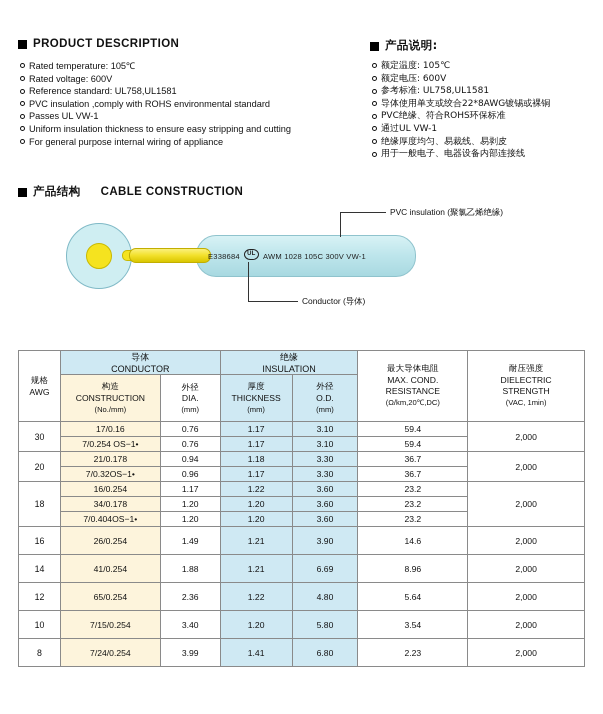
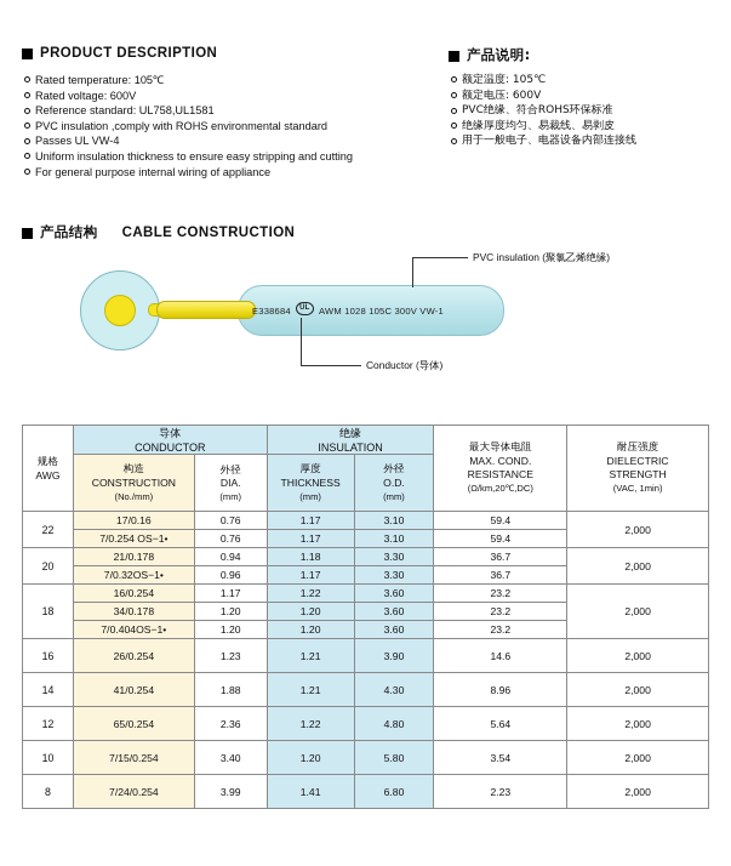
  PRODUCT DESCRIPTION
  产品说明:
  产品结构
  CABLE CONSTRUCTION
  Rated temperature: 105℃
  Rated voltage: 600V
  Reference standard: UL758,UL1581
  PVC insulation ,comply with ROHS environmental standard
- Passes UL VW-1
+ Passes UL VW-4
  Uniform insulation thickness to ensure easy stripping and cutting
  For general purpose internal wiring of appliance
  额定温度: 105℃
  额定电压: 600V
- 参考标准: UL758,UL1581
- 导体使用单支或绞合22*8AWG镀锡或裸铜
  PVC绝缘、符合ROHS环保标准
- 通过UL VW-1
  绝缘厚度均匀、易裁线、易剥皮
  用于一般电子、电器设备内部连接线
  E338684
  AWM 1028 105C 300V VW-1
  PVC insulation (聚氯乙烯绝缘)
  Conductor (导体)
  规格 AWG	导体 CONDUCTOR	绝缘 INSULATION	最大导体电阻 MAX. COND. RESISTANCE (Ω/km,20℃,DC)	耐压强度 DIELECTRIC STRENGTH (VAC, 1min)
  构造 CONSTRUCTION (No./mm)	外径 DIA. (mm)	厚度 THICKNESS (mm)	外径 O.D. (mm)
- 30	17/0.16	0.76	1.17	3.10	59.4	2,000
+ 22	17/0.16	0.76	1.17	3.10	59.4	2,000
  7/0.254 OS−1•	0.76	1.17	3.10	59.4
  20	21/0.178	0.94	1.18	3.30	36.7	2,000
  7/0.32OS−1•	0.96	1.17	3.30	36.7
  18	16/0.254	1.17	1.22	3.60	23.2	2,000
  34/0.178	1.20	1.20	3.60	23.2
  7/0.404OS−1•	1.20	1.20	3.60	23.2
- 16	26/0.254	1.49	1.21	3.90	14.6	2,000
+ 16	26/0.254	1.23	1.21	3.90	14.6	2,000
- 14	41/0.254	1.88	1.21	6.69	8.96	2,000
+ 14	41/0.254	1.88	1.21	4.30	8.96	2,000
  12	65/0.254	2.36	1.22	4.80	5.64	2,000
  10	7/15/0.254	3.40	1.20	5.80	3.54	2,000
  8	7/24/0.254	3.99	1.41	6.80	2.23	2,000
